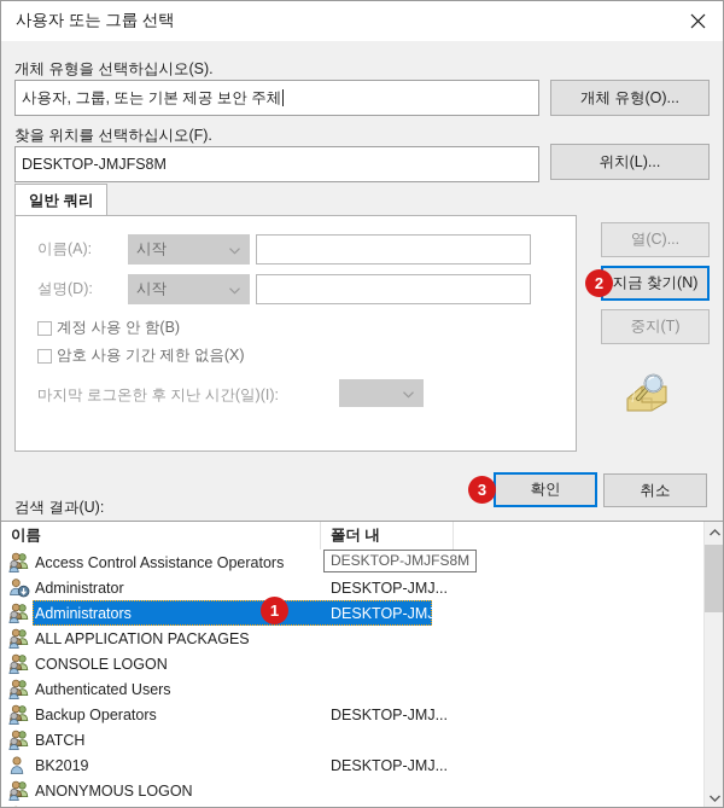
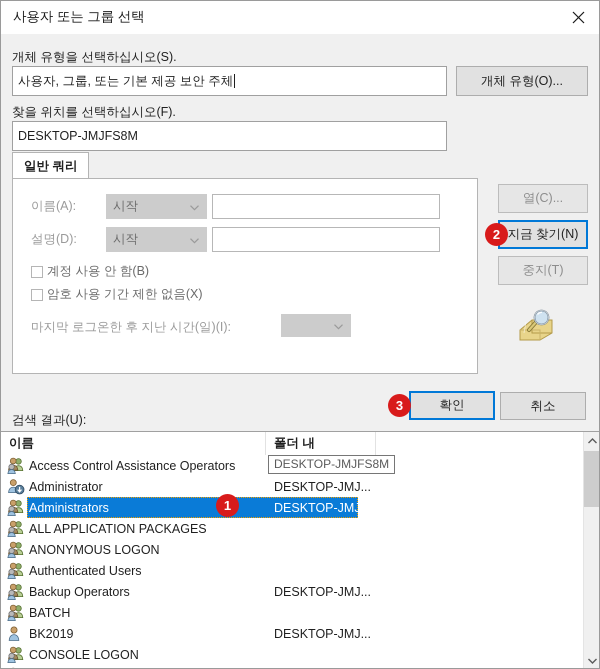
  사용자 또는 그룹 선택
  개체 유형을 선택하십시오(S).
  사용자, 그룹, 또는 기본 제공 보안 주체
  개체 유형(O)...
  찾을 위치를 선택하십시오(F).
  DESKTOP-JMJFS8M
- 위치(L)...
  일반 쿼리
  이름(A):
  시작
  설명(D):
  시작
  계정 사용 안 함(B)
  암호 사용 기간 제한 없음(X)
  마지막 로그온한 후 지난 시간(일)(I):
  열(C)...
  지금 찾기(N)
  중지(T)
  확인
  취소
  검색 결과(U):
  이름
  폴더 내
  Access Control Assistance Operators
  Administrator
  DESKTOP-JMJ...
  Administrators
  DESKTOP-JMJ...
  ALL APPLICATION PACKAGES
- CONSOLE LOGON
+ ANONYMOUS LOGON
  Authenticated Users
  Backup Operators
  DESKTOP-JMJ...
  BATCH
  BK2019
  DESKTOP-JMJ...
- ANONYMOUS LOGON
+ CONSOLE LOGON
  DESKTOP-JMJFS8M
  1
  2
  3
